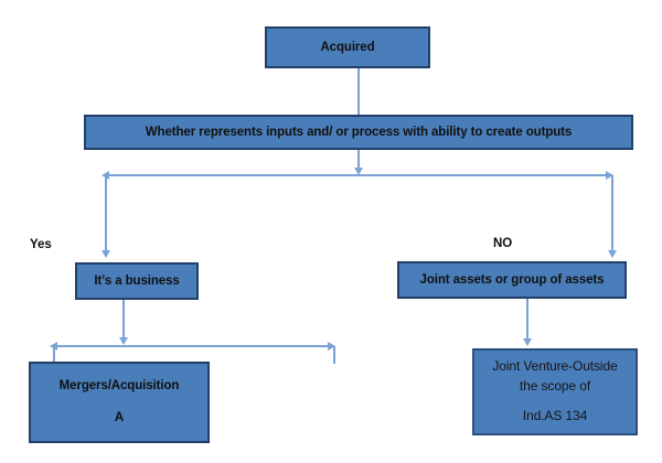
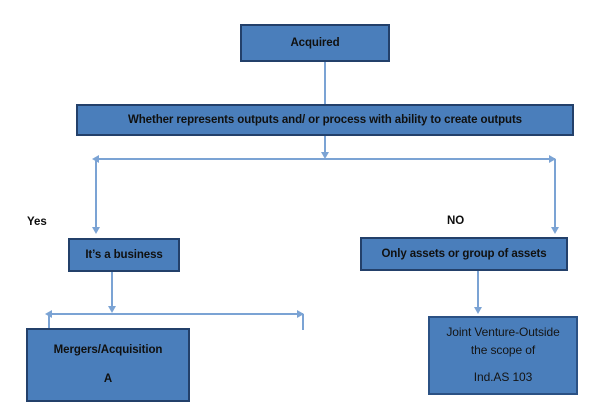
  Acquired
- Whether represents inputs and/ or process with ability to create outputs
+ Whether represents outputs and/ or process with ability to create outputs
  Yes
  NO
  It’s a business
- Joint assets or group of assets
+ Only assets or group of assets
  Mergers/Acquisition
  A
  Joint Venture-Outside
  the scope of
- Ind.AS 134
+ Ind.AS 103
